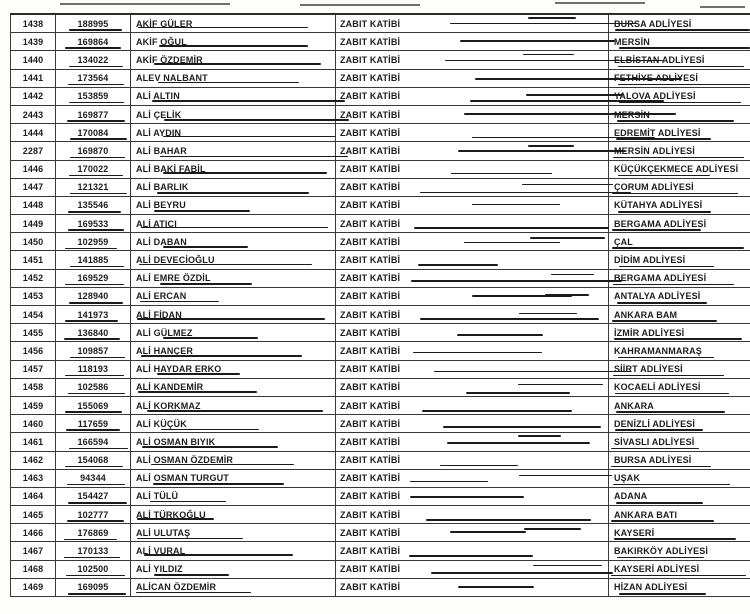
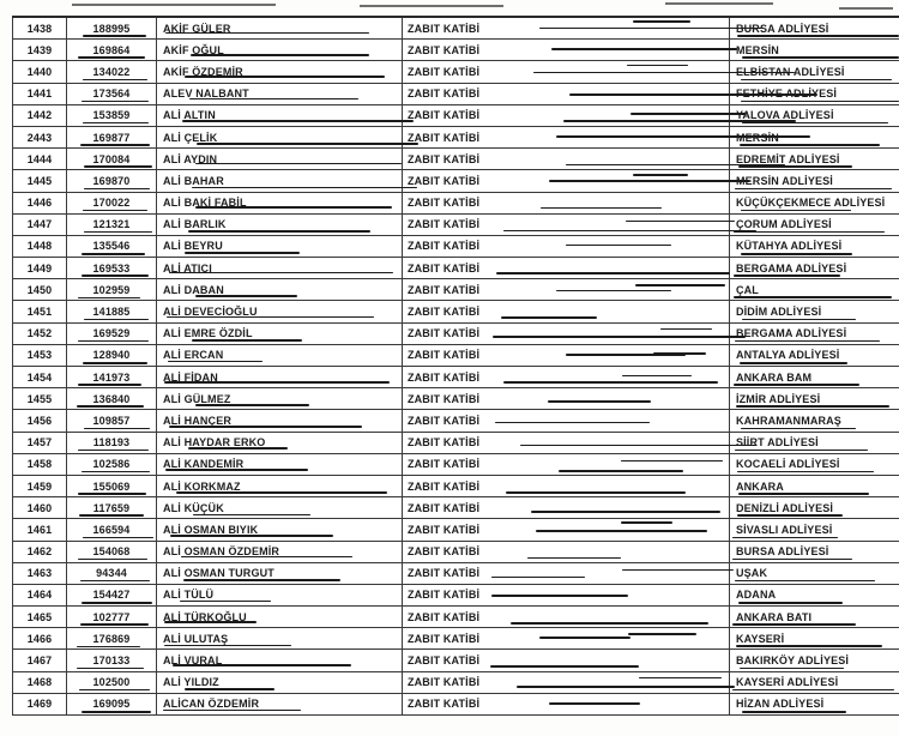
  1438
  188995
  AKİF GÜLER
  ZABIT KATİBİ
  BURSA ADLİYESİ
  1439
  169864
  AKİF OĞUL
  ZABIT KATİBİ
  MERSİN
  1440
  134022
  AKİF ÖZDEMİR
  ZABIT KATİBİ
  ELBİSTAN ADLİYESİ
  1441
  173564
  ALEV NALBANT
  ZABIT KATİBİ
  FETHİYE ADLİYESİ
  1442
  153859
  ALİ ALTIN
  ZABIT KATİBİ
  YALOVA ADLİYESİ
  2443
  169877
  ALİ ÇELİK
  ZABIT KATİBİ
  MERSİN
  1444
  170084
  ALİ AYDIN
  ZABIT KATİBİ
  EDREMİT ADLİYESİ
- 2287
+ 1445
  169870
  ALİ BAHAR
  ZABIT KATİBİ
  MERSİN ADLİYESİ
  1446
  170022
  ALİ BAKİ FABİL
  ZABIT KATİBİ
  KÜÇÜKÇEKMECE ADLİYESİ
  1447
  121321
  ALİ BARLIK
  ZABIT KATİBİ
  ÇORUM ADLİYESİ
  1448
  135546
  ALİ BEYRU
  ZABIT KATİBİ
  KÜTAHYA ADLİYESİ
  1449
  169533
  ALİ ATICI
  ZABIT KATİBİ
  BERGAMA ADLİYESİ
  1450
  102959
  ALİ DABAN
  ZABIT KATİBİ
  ÇAL
  1451
  141885
  ALİ DEVECİOĞLU
  ZABIT KATİBİ
  DİDİM ADLİYESİ
  1452
  169529
  ALİ EMRE ÖZDİL
  ZABIT KATİBİ
  BERGAMA ADLİYESİ
  1453
  128940
  ALİ ERCAN
  ZABIT KATİBİ
  ANTALYA ADLİYESİ
  1454
  141973
  ALİ FİDAN
  ZABIT KATİBİ
  ANKARA BAM
  1455
  136840
  ALİ GÜLMEZ
  ZABIT KATİBİ
  İZMİR ADLİYESİ
  1456
  109857
  ALİ HANÇER
  ZABIT KATİBİ
  KAHRAMANMARAŞ
  1457
  118193
  ALİ HAYDAR ERKO
  ZABIT KATİBİ
  SİİRT ADLİYESİ
  1458
  102586
  ALİ KANDEMİR
  ZABIT KATİBİ
  KOCAELİ ADLİYESİ
  1459
  155069
  ALİ KORKMAZ
  ZABIT KATİBİ
  ANKARA
  1460
  117659
  ALİ KÜÇÜK
  ZABIT KATİBİ
  DENİZLİ ADLİYESİ
  1461
  166594
  ALİ OSMAN BIYIK
  ZABIT KATİBİ
  SİVASLI ADLİYESİ
  1462
  154068
  ALİ OSMAN ÖZDEMİR
  ZABIT KATİBİ
  BURSA ADLİYESİ
  1463
  94344
  ALİ OSMAN TURGUT
  ZABIT KATİBİ
  UŞAK
  1464
  154427
  ALİ TÜLÜ
  ZABIT KATİBİ
  ADANA
  1465
  102777
  ALİ TÜRKOĞLU
  ZABIT KATİBİ
  ANKARA BATI
  1466
  176869
  ALİ ULUTAŞ
  ZABIT KATİBİ
  KAYSERİ
  1467
  170133
  ALİ VURAL
  ZABIT KATİBİ
  BAKIRKÖY ADLİYESİ
  1468
  102500
  ALİ YILDIZ
  ZABIT KATİBİ
  KAYSERİ ADLİYESİ
  1469
  169095
  ALİCAN ÖZDEMİR
  ZABIT KATİBİ
  HİZAN ADLİYESİ
